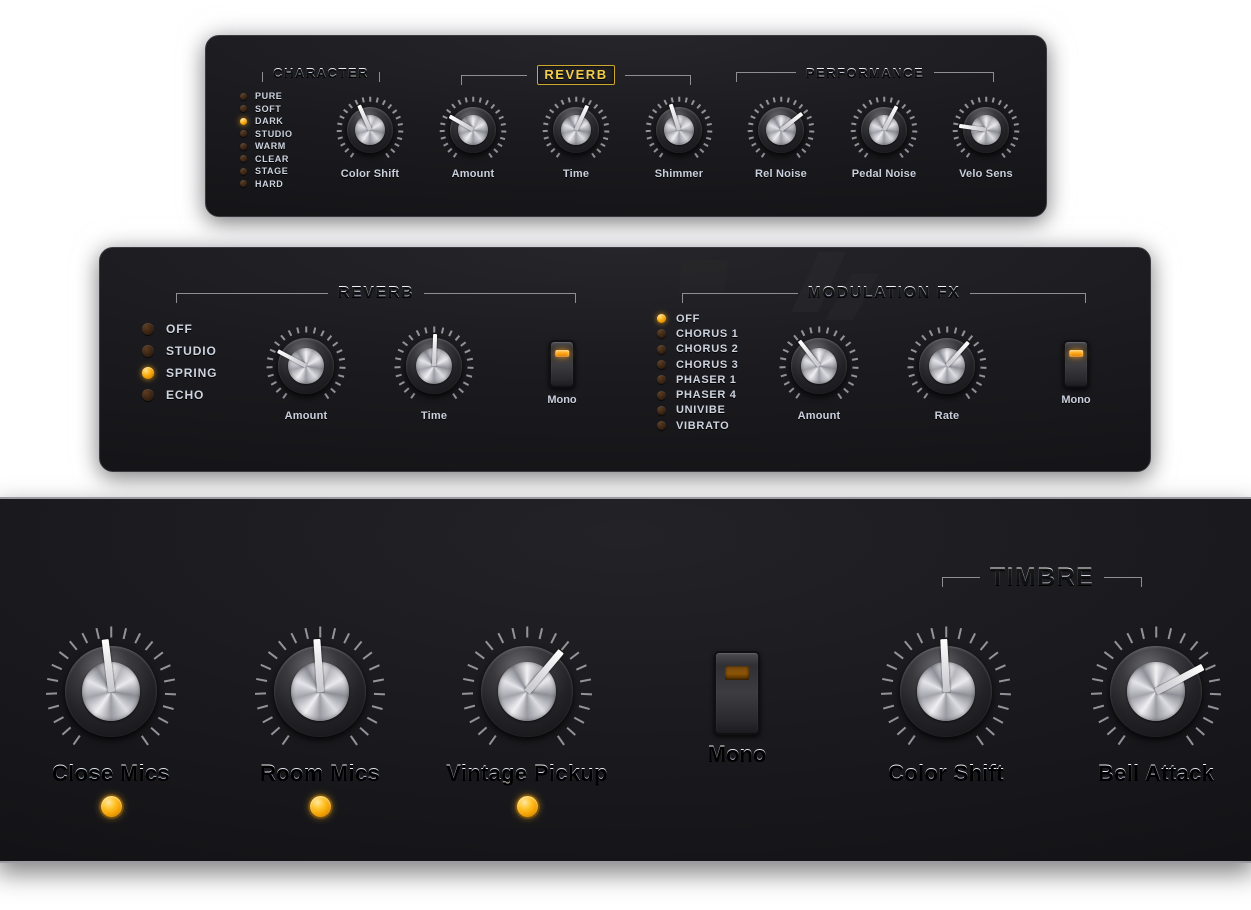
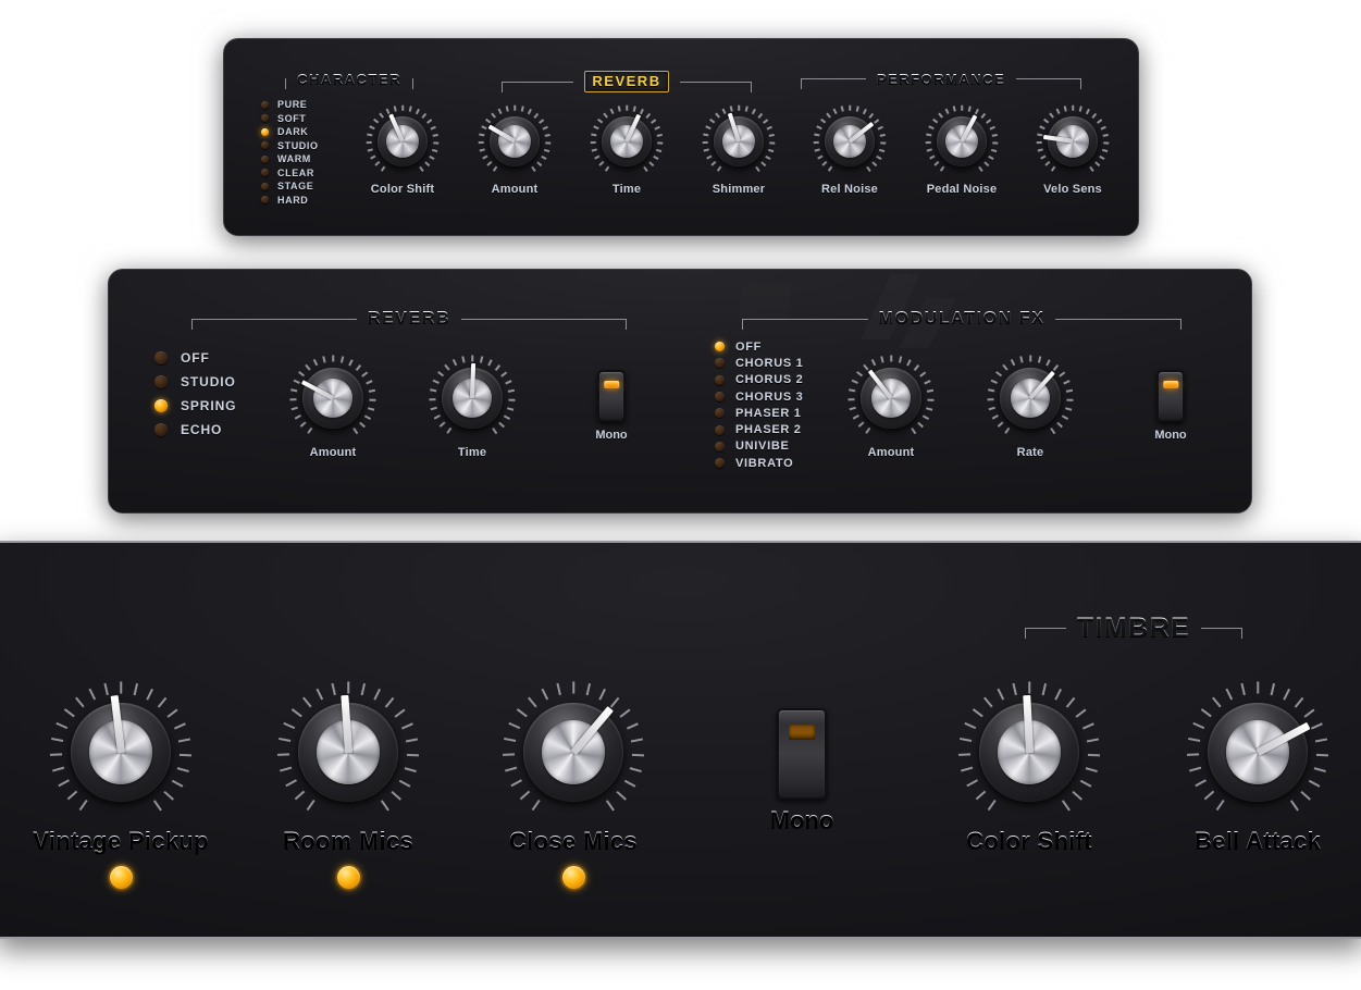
  CHARACTER
  REVERB
  PERFORMANCE
  PURE
  SOFT
  DARK
  STUDIO
  WARM
  CLEAR
  STAGE
  HARD
  Color Shift
  Amount
  Time
  Shimmer
  Rel Noise
  Pedal Noise
  Velo Sens
  REVERB
  MODULATION FX
  OFF
  STUDIO
  SPRING
  ECHO
  OFF
  CHORUS 1
  CHORUS 2
  CHORUS 3
  PHASER 1
- PHASER 4
+ PHASER 2
  UNIVIBE
  VIBRATO
  Amount
  Time
  Amount
  Rate
  Mono
  Mono
  TIMBRE
- Close Mics
+ Vintage Pickup
  Room Mics
- Vintage Pickup
+ Close Mics
  Color Shift
  Bell Attack
  Mono
